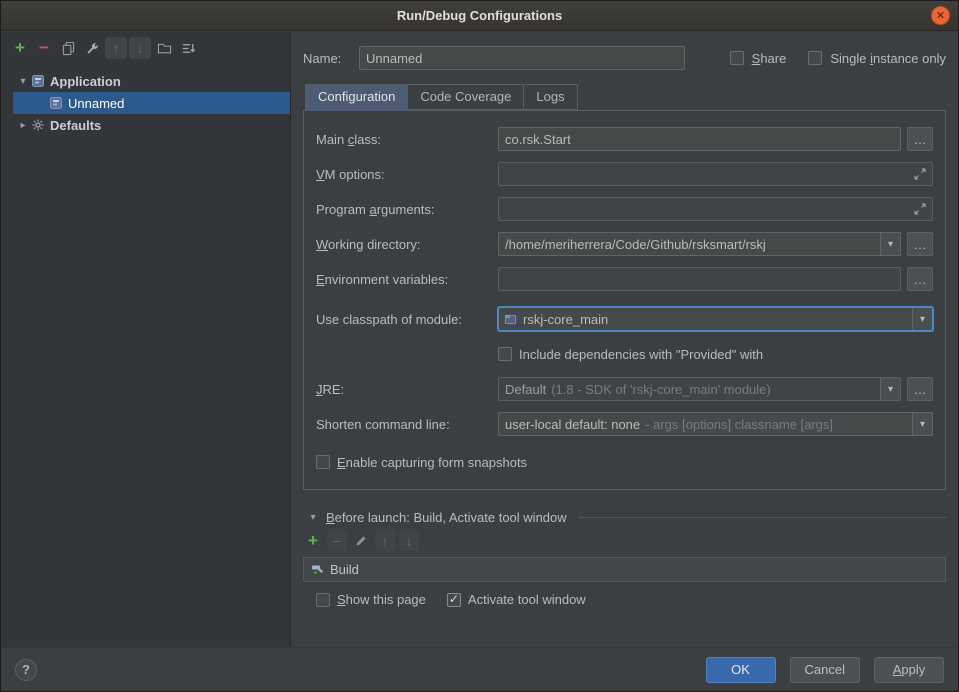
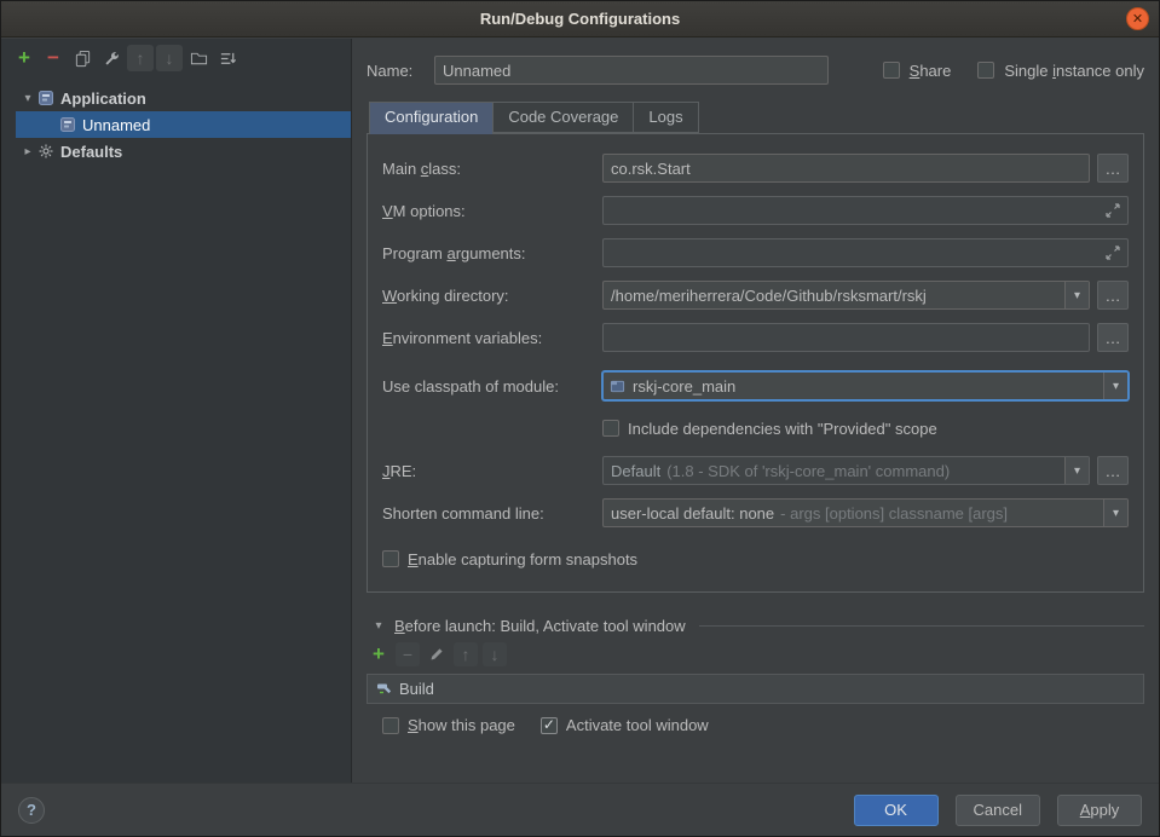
  Run/Debug Configurations
  ✕
  +
  −
  ↑
  ↓
  ▾
  Application
  Unnamed
  ▸
  Defaults
  Name:
  Unnamed
  Share
  Single instance only
  Configuration
  Code Coverage
  Logs
  Main class:
  co.rsk.Start
  …
  VM options:
  Program arguments:
  Working directory:
  /home/meriherrera/Code/Github/rsksmart/rskj
  ▾
  …
  Environment variables:
  …
  Use classpath of module:
  rskj-core_main
  ▾
- Include dependencies with "Provided" with
+ Include dependencies with "Provided" scope
  JRE:
  Default
- (1.8 - SDK of 'rskj-core_main' module)
+ (1.8 - SDK of 'rskj-core_main' command)
  ▾
  …
  Shorten command line:
  user-local default: none
  - args [options] classname [args]
  ▾
  Enable capturing form snapshots
  ▾
  Before launch: Build, Activate tool window
  +
  −
  ↑
  ↓
  Build
  Show this page
  Activate tool window
  ?
  OK
  Cancel
  A
  pply
